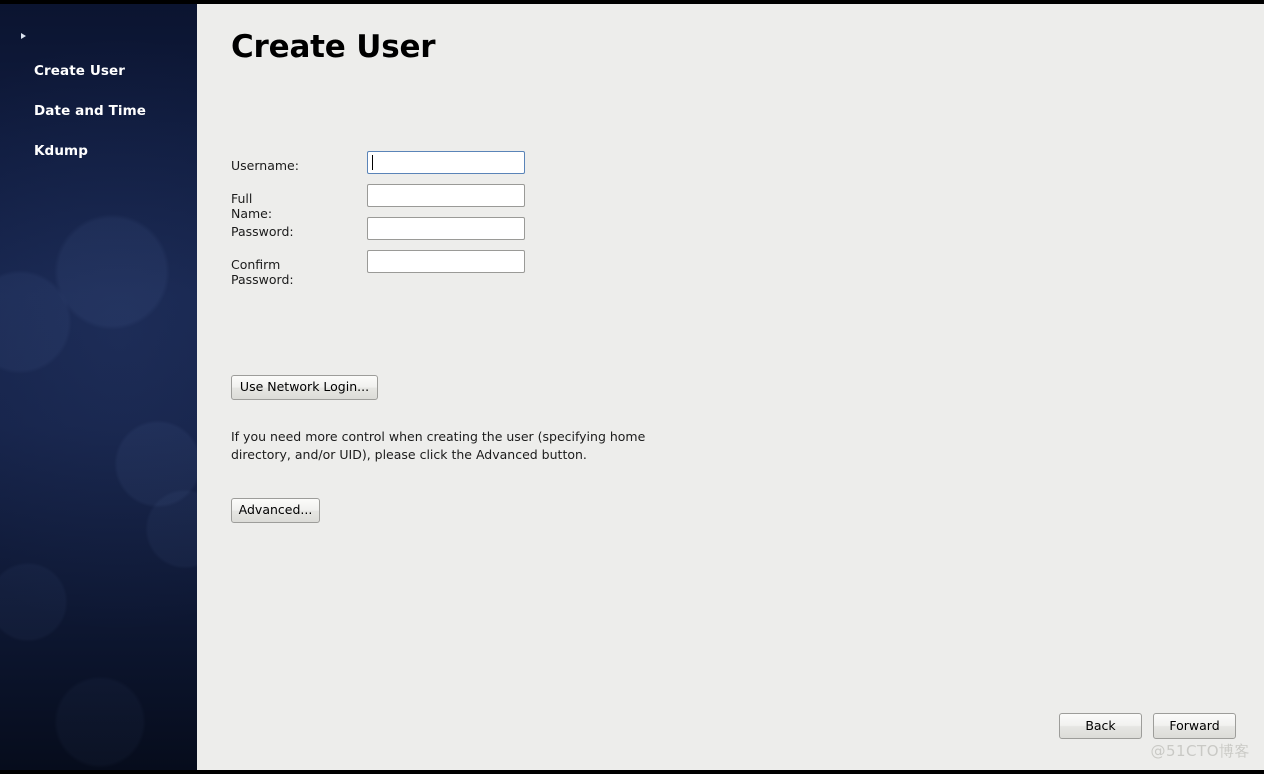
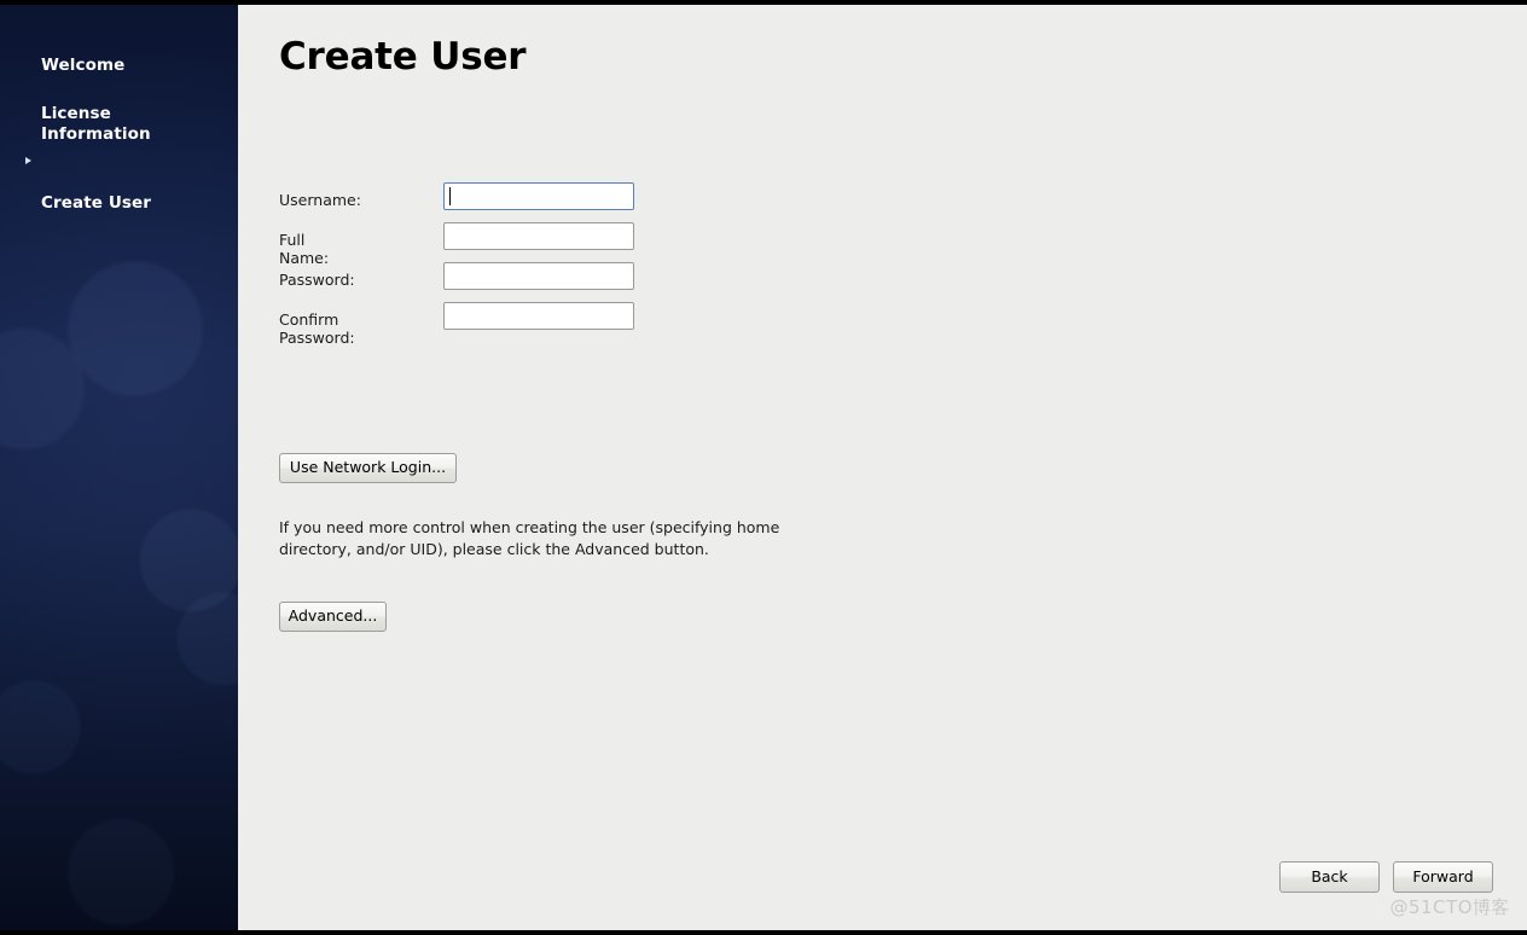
+ Welcome
+ License
+ Information
  Create User
- Date and Time
- Kdump
  Create User
  Username:
  Full Name:
  Password:
  Confirm Password:
  Use Network Login...
  If you need more control when creating the user (specifying home
  directory, and/or UID), please click the Advanced button.
  Advanced...
  Back
  Forward
  @51CTO博客
